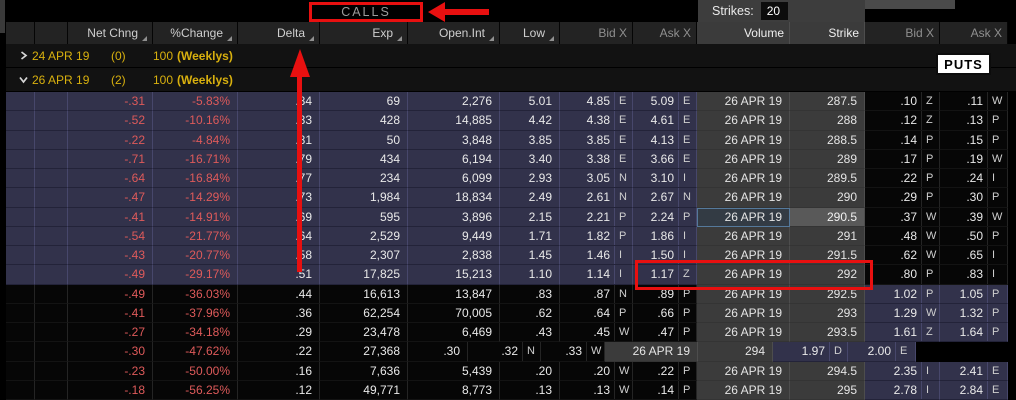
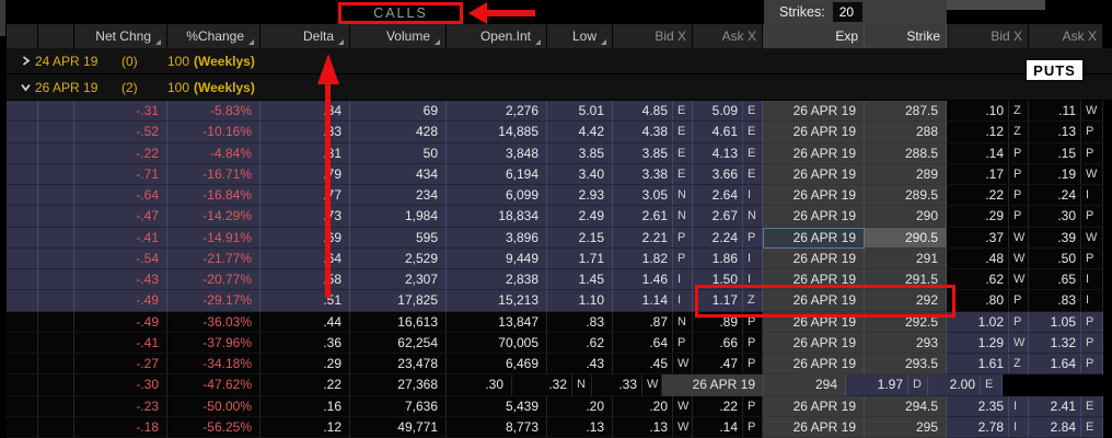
  Strikes:
  20
  Net Chng
  %Change
  Delta
- Exp
+ Volume
  Open.Int
  Low
  Bid X
  Ask X
- Volume
+ Exp
  Strike
  Bid X
  Ask X
  24 APR 19
  (0)
  100
  (Weeklys)
  26 APR 19
  (2)
  100
  (Weeklys)
  -.31
  -5.83%
  69
  2,276
  5.01
  4.85
  E
  5.09
  E
  26 APR 19
  287.5
  .10
  Z
  .11
  W
  -.52
  -10.16%
  428
  14,885
  4.42
  4.38
  E
  4.61
  E
  26 APR 19
  288
  .12
  Z
  .13
  P
  -.22
  -4.84%
  50
  3,848
  3.85
  3.85
  E
  4.13
  E
  26 APR 19
  288.5
  .14
  P
  .15
  P
  -.71
  -16.71%
  434
  6,194
  3.40
  3.38
  E
  3.66
  E
  26 APR 19
  289
  .17
  P
  .19
  W
  -.64
  -16.84%
  234
  6,099
  2.93
  3.05
  N
- 3.10
+ 2.64
  I
  26 APR 19
  289.5
  .22
  P
  .24
  I
  -.47
  -14.29%
  1,984
  18,834
  2.49
  2.61
  N
  2.67
  N
  26 APR 19
  290
  .29
  P
  .30
  P
  -.41
  -14.91%
  595
  3,896
  2.15
  2.21
  P
  2.24
  P
  26 APR 19
  290.5
  .37
  W
  .39
  W
  -.54
  -21.77%
  2,529
  9,449
  1.71
  1.82
  P
  1.86
  I
  26 APR 19
  291
  .48
  W
  .50
  P
  -.43
  -20.77%
  2,307
  2,838
  1.45
  1.46
  I
  1.50
  I
  26 APR 19
  291.5
  .62
  W
  .65
  I
  -.49
  -29.17%
  .51
  17,825
  15,213
  1.10
  1.14
  I
  1.17
  Z
  26 APR 19
  292
  .80
  P
  .83
  I
  -.49
  -36.03%
  .44
  16,613
  13,847
  .83
  .87
  N
  .89
  P
  26 APR 19
  292.5
  1.02
  P
  1.05
  P
  -.41
  -37.96%
  .36
  62,254
  70,005
  .62
  .64
  P
  .66
  P
  26 APR 19
  293
  1.29
  W
  1.32
  P
  -.27
  -34.18%
  .29
  23,478
  6,469
  .43
  .45
  W
  .47
  P
  26 APR 19
  293.5
  1.61
  Z
  1.64
  P
  -.30
  -47.62%
  .22
  27,368
  .30
  .32
  N
  .33
  W
  26 APR 19
  294
  1.97
  D
  2.00
  E
  -.23
  -50.00%
  .16
  7,636
  5,439
  .20
  .20
  W
  .22
  P
  26 APR 19
  294.5
  2.35
  I
  2.41
  E
  -.18
  -56.25%
  .12
  49,771
  8,773
  .13
  .13
  W
  .14
  P
  26 APR 19
  295
  2.78
  I
  2.84
  E
  CALLS
  PUTS
